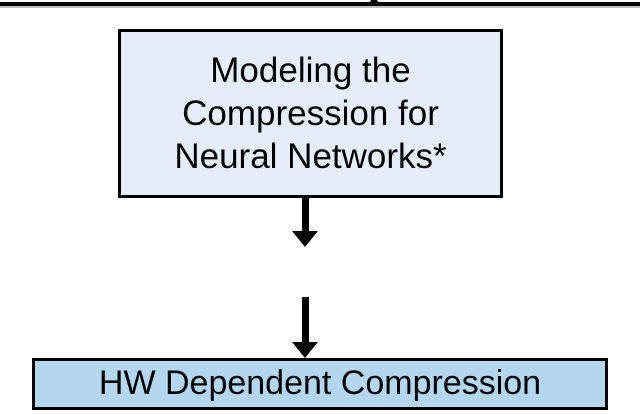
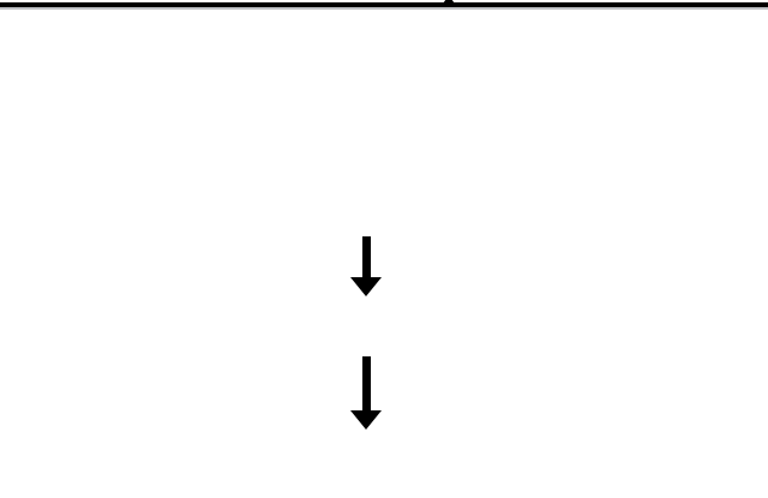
- Modeling the
- Compression for
- Neural Networks*
- HW Dependent Compression
